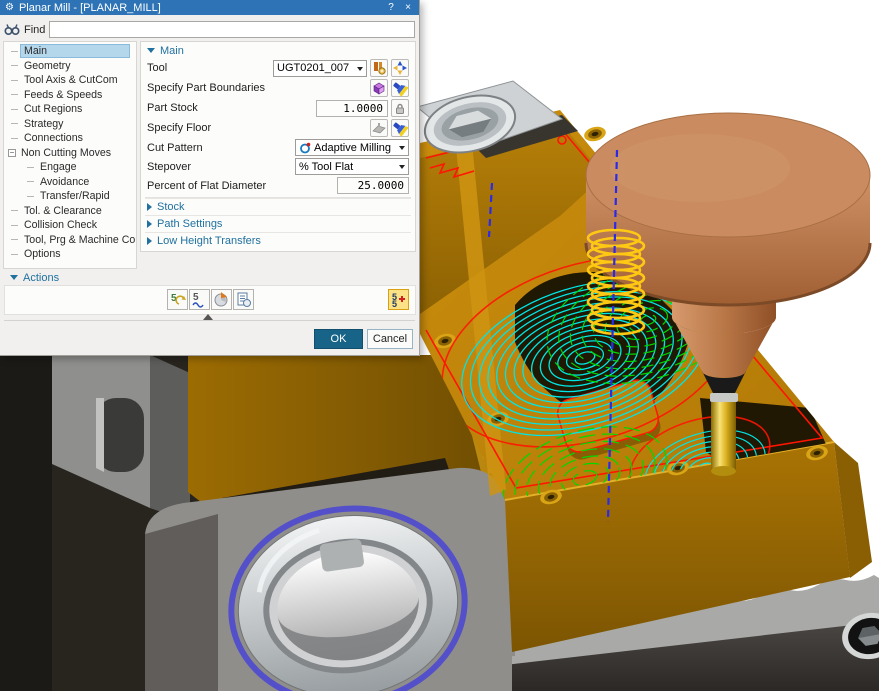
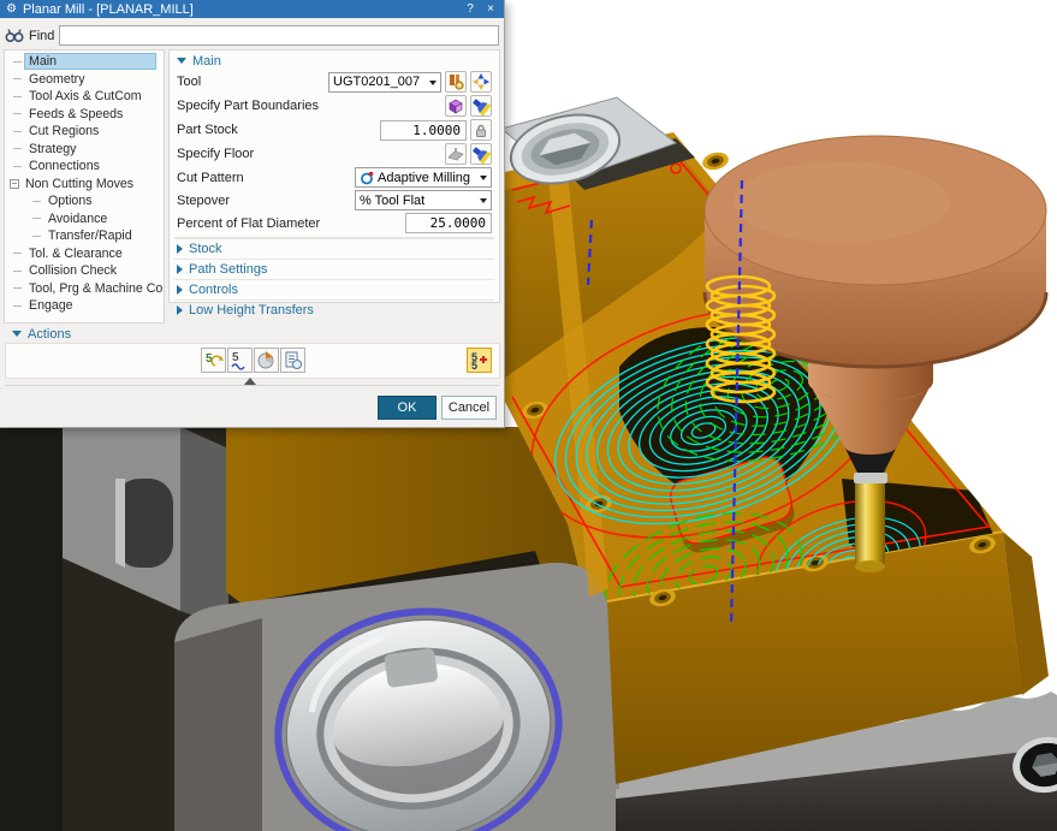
  ⚙
  Planar Mill - [PLANAR_MILL]
  ?
  ×
  Find
  Main
  Geometry
  Tool Axis & CutCom
  Feeds & Speeds
  Cut Regions
  Strategy
  Connections
  Non Cutting Moves
- Engage
+ Options
  Avoidance
  Transfer/Rapid
  Tol. & Clearance
  Collision Check
  Tool, Prg & Machine Co
- Options
+ Engage
  Main
  Tool
  UGT0201_007
  Specify Part Boundaries
  Part Stock
  1.0000
  Specify Floor
  Cut Pattern
  Adaptive Milling
  Stepover
  % Tool Flat
  Percent of Flat Diameter
  25.0000
  Stock
  Path Settings
+ Controls
  Low Height Transfers
  Actions
  5
  5
  5
  5
  OK
  Cancel
